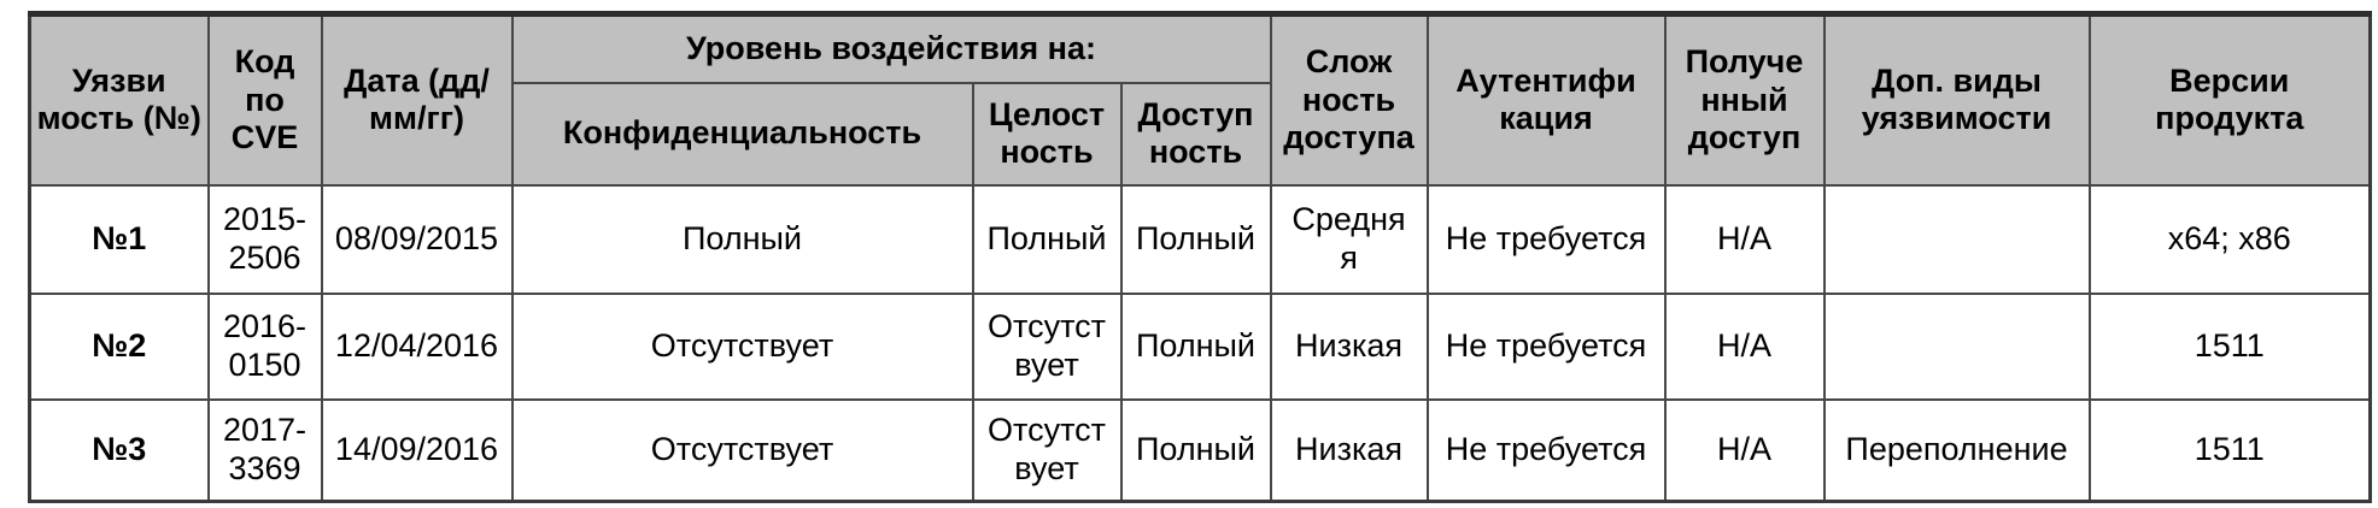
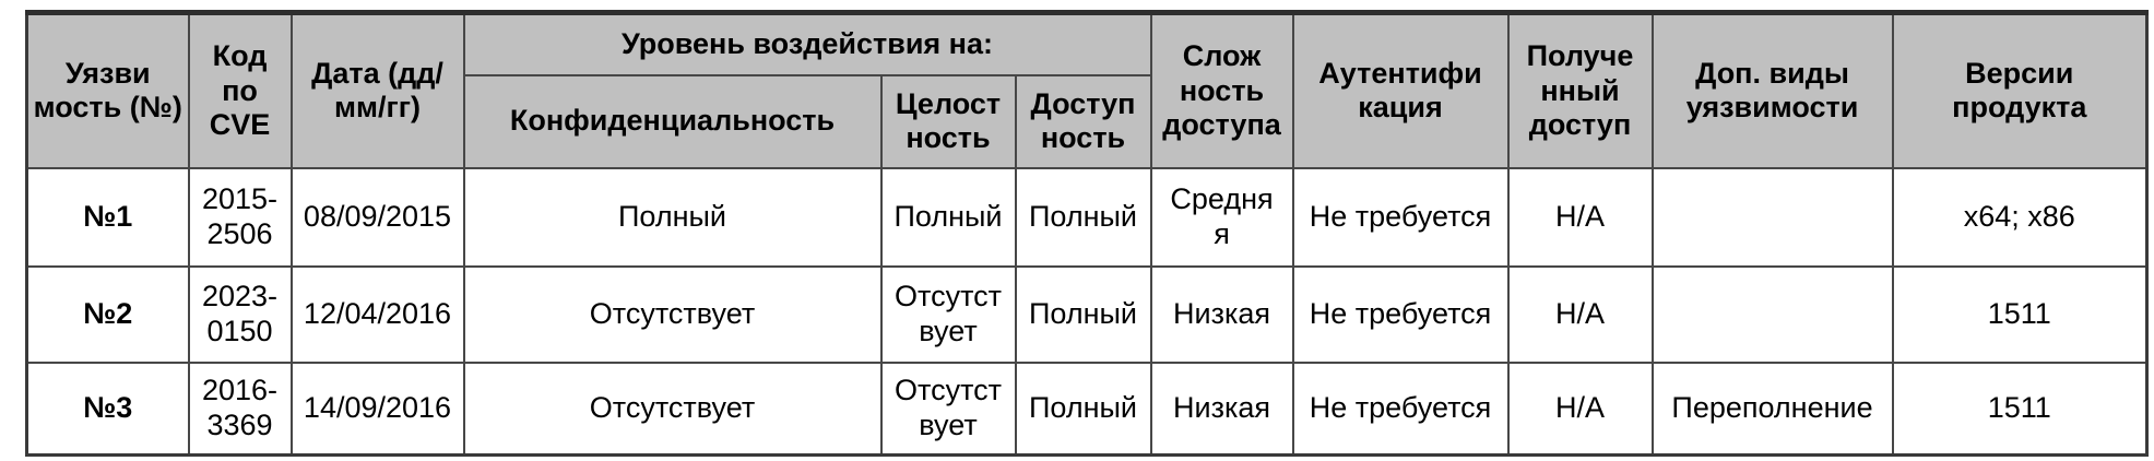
  Уязви мость (№)	Код по CVE	Дата (дд/ мм/гг)	Уровень воздействия на:	Слож ность доступа	Аутентифи кация	Получе нный доступ	Доп. виды уязвимости	Версии продукта
  Конфиденциальность	Целост ность	Доступ ность
  №1	2015- 2506	08/09/2015	Полный	Полный	Полный	Средня я	Не требуется	Н/А		x64; x86
- №2	2016- 0150	12/04/2016	Отсутствует	Отсутст вует	Полный	Низкая	Не требуется	Н/А		1511
+ №2	2023- 0150	12/04/2016	Отсутствует	Отсутст вует	Полный	Низкая	Не требуется	Н/А		1511
- №3	2017- 3369	14/09/2016	Отсутствует	Отсутст вует	Полный	Низкая	Не требуется	Н/А	Переполнение	1511
+ №3	2016- 3369	14/09/2016	Отсутствует	Отсутст вует	Полный	Низкая	Не требуется	Н/А	Переполнение	1511
